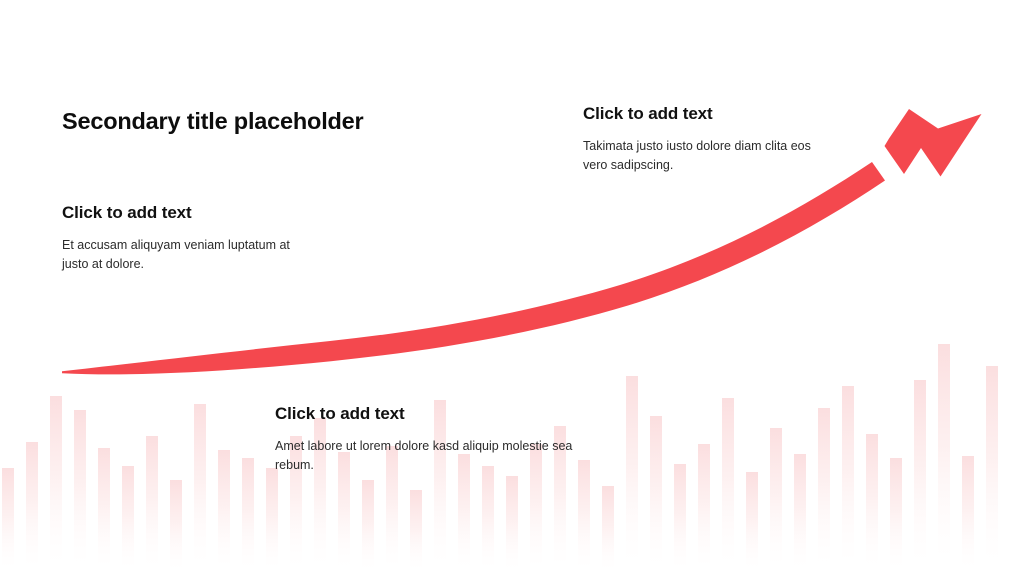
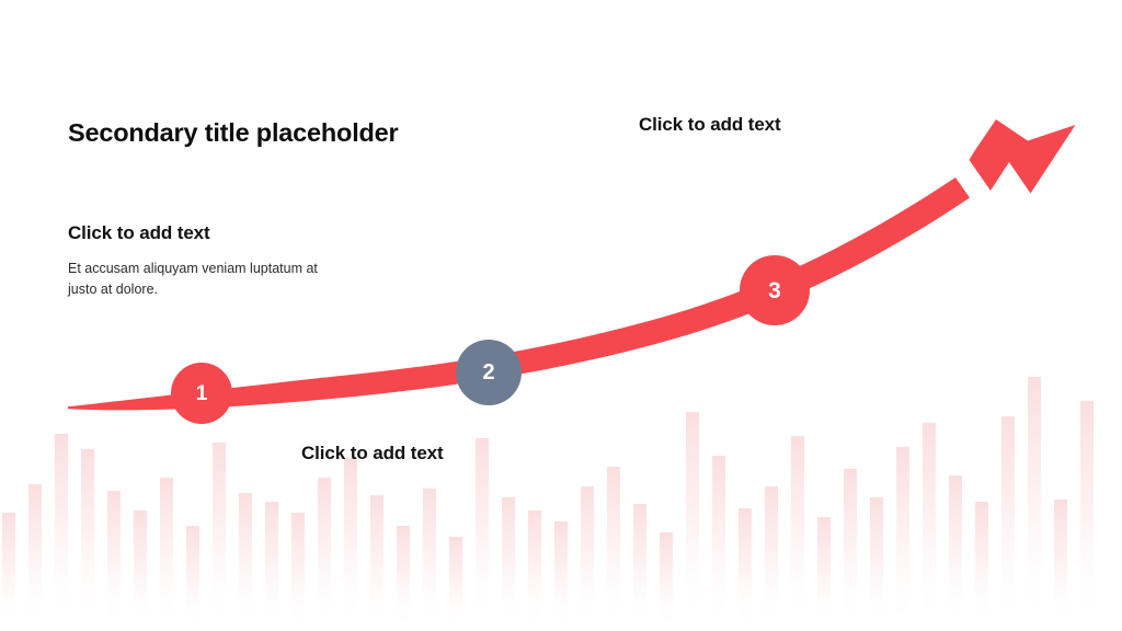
  Secondary title placeholder
+ 1
+ 2
+ 3
  Click to add text
  Et accusam aliquyam veniam luptatum at justo at dolore.
  Click to add text
- Amet labore ut lorem dolore kasd aliquip molestie sea rebum.
  Click to add text
- Takimata justo iusto dolore diam clita eos vero sadipscing.
